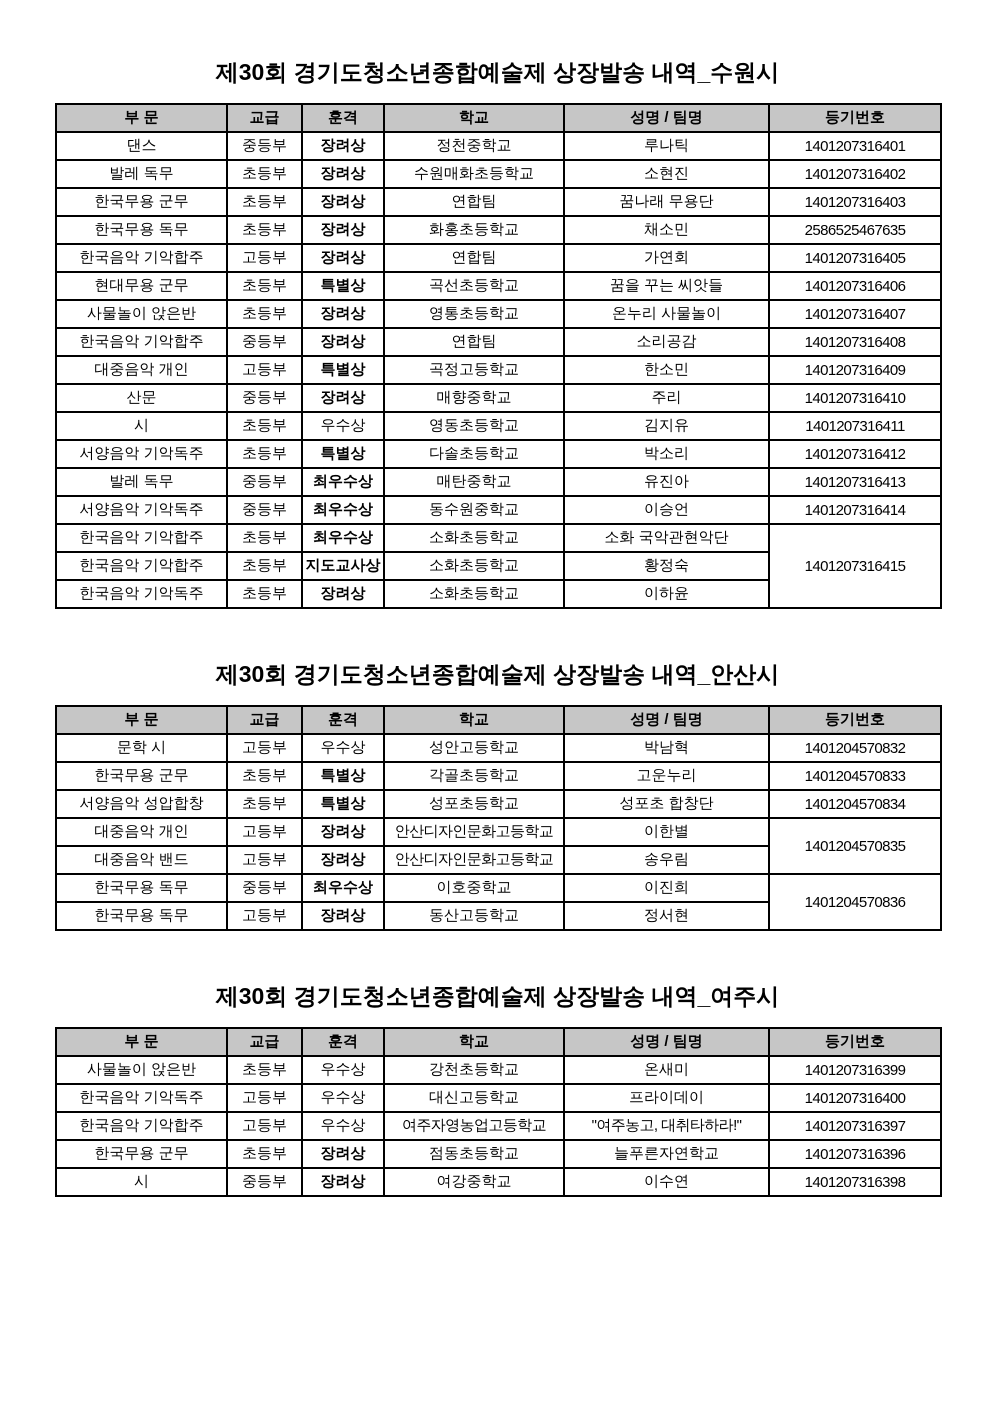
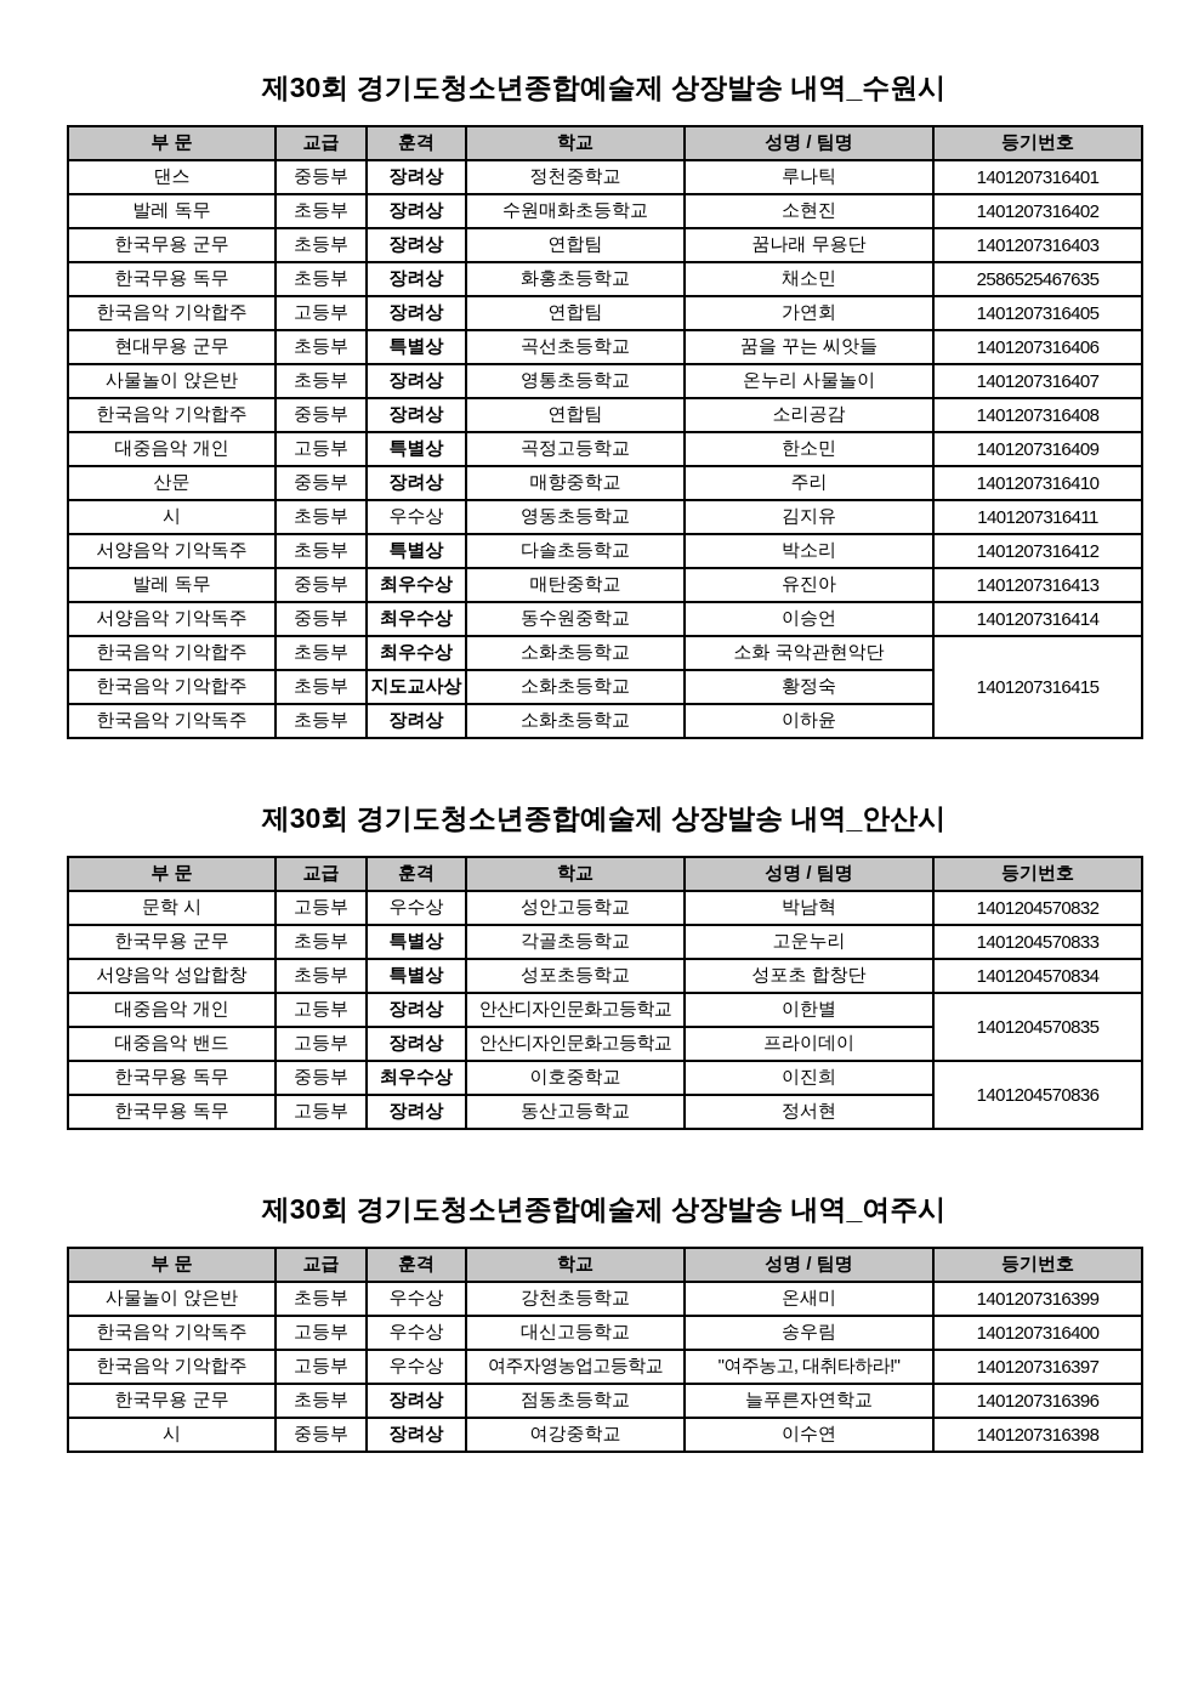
  제30회 경기도청소년종합예술제 상장발송 내역_수원시
  부 문	교급	훈격	학교	성명 / 팀명	등기번호
  댄스	중등부	장려상	정천중학교	루나틱	1401207316401
  발레 독무	초등부	장려상	수원매화초등학교	소현진	1401207316402
  한국무용 군무	초등부	장려상	연합팀	꿈나래 무용단	1401207316403
  한국무용 독무	초등부	장려상	화홍초등학교	채소민	2586525467635
  한국음악 기악합주	고등부	장려상	연합팀	가연회	1401207316405
  현대무용 군무	초등부	특별상	곡선초등학교	꿈을 꾸는 씨앗들	1401207316406
  사물놀이 앉은반	초등부	장려상	영통초등학교	온누리 사물놀이	1401207316407
  한국음악 기악합주	중등부	장려상	연합팀	소리공감	1401207316408
  대중음악 개인	고등부	특별상	곡정고등학교	한소민	1401207316409
  산문	중등부	장려상	매향중학교	주리	1401207316410
  시	초등부	우수상	영동초등학교	김지유	1401207316411
  서양음악 기악독주	초등부	특별상	다솔초등학교	박소리	1401207316412
  발레 독무	중등부	최우수상	매탄중학교	유진아	1401207316413
  서양음악 기악독주	중등부	최우수상	동수원중학교	이승언	1401207316414
  한국음악 기악합주	초등부	최우수상	소화초등학교	소화 국악관현악단	1401207316415
  한국음악 기악합주	초등부	지도교사상	소화초등학교	황정숙
  한국음악 기악독주	초등부	장려상	소화초등학교	이하윤
  제30회 경기도청소년종합예술제 상장발송 내역_안산시
  부 문	교급	훈격	학교	성명 / 팀명	등기번호
  문학 시	고등부	우수상	성안고등학교	박남혁	1401204570832
  한국무용 군무	초등부	특별상	각골초등학교	고운누리	1401204570833
  서양음악 성압합창	초등부	특별상	성포초등학교	성포초 합창단	1401204570834
  대중음악 개인	고등부	장려상	안산디자인문화고등학교	이한별	1401204570835
- 대중음악 밴드	고등부	장려상	안산디자인문화고등학교	송우림
+ 대중음악 밴드	고등부	장려상	안산디자인문화고등학교	프라이데이
  한국무용 독무	중등부	최우수상	이호중학교	이진희	1401204570836
  한국무용 독무	고등부	장려상	동산고등학교	정서현
  제30회 경기도청소년종합예술제 상장발송 내역_여주시
  부 문	교급	훈격	학교	성명 / 팀명	등기번호
  사물놀이 앉은반	초등부	우수상	강천초등학교	온새미	1401207316399
- 한국음악 기악독주	고등부	우수상	대신고등학교	프라이데이	1401207316400
+ 한국음악 기악독주	고등부	우수상	대신고등학교	송우림	1401207316400
  한국음악 기악합주	고등부	우수상	여주자영농업고등학교	"여주농고, 대취타하라!"	1401207316397
  한국무용 군무	초등부	장려상	점동초등학교	늘푸른자연학교	1401207316396
  시	중등부	장려상	여강중학교	이수연	1401207316398
